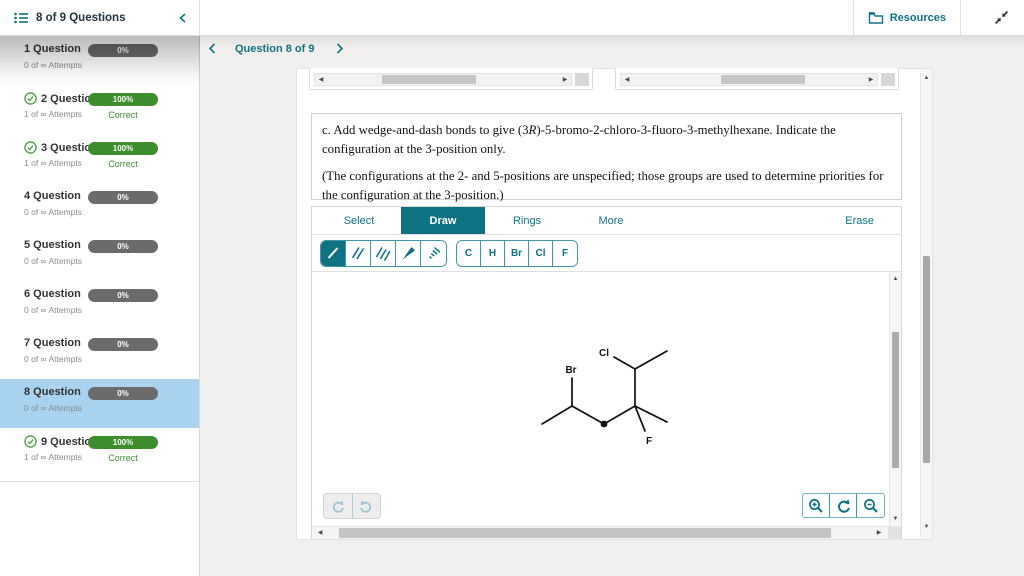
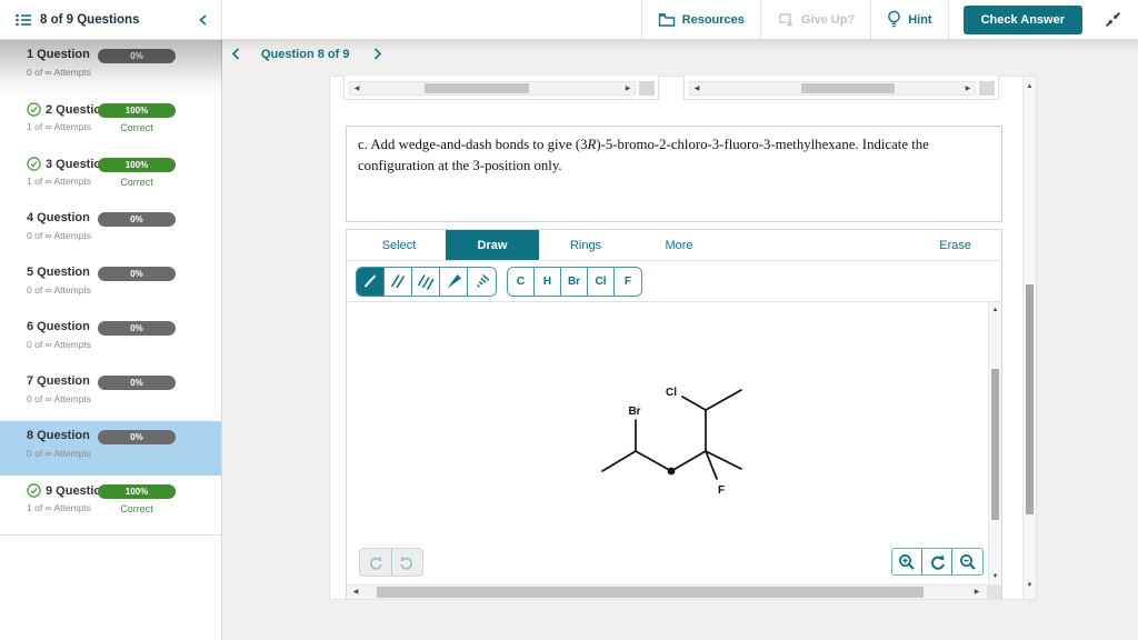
  8 of 9 Questions
  Resources
+ Give Up?
+ Hint
+ Check Answer
  2 Questi
  100%
  1 of ∞ Attempts
  Correct
  3 Questi
  100%
  1 of ∞ Attempts
  Correct
  4 Question
  0%
  0 of ∞ Attempts
  5 Question
  0%
  0 of ∞ Attempts
  6 Question
  0%
  0 of ∞ Attempts
  7 Question
  0%
  0 of ∞ Attempts
  8 Question
  0%
  0 of ∞ Attempts
  9 Questi
  100%
  1 of ∞ Attempts
  Correct
  Question 8 of 9
  c. Add wedge-and-dash bonds to give (3R)-5-bromo-2-chloro-3-fluoro-3-methylhexane. Indicate the configuration at the 3-position only.
- (The configurations at the 2- and 5-positions are unspecified; those groups are used to determine priorities for the configuration at the 3-position.)
  Select
  Draw
  Rings
  More
  Erase
  C
  H
  Br
  Cl
  F
  Br
  Cl
  F
